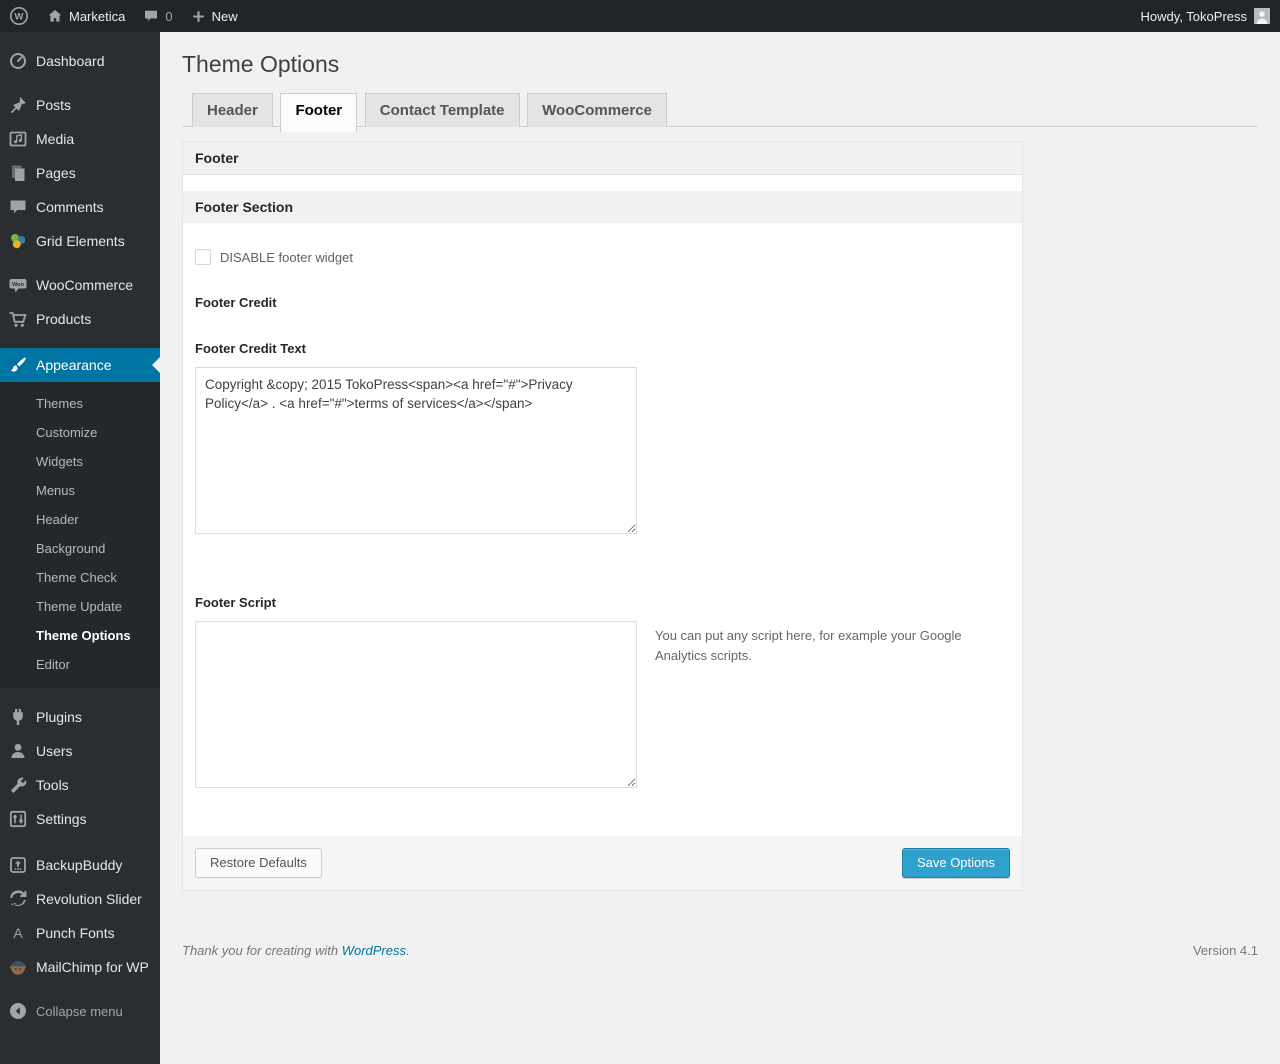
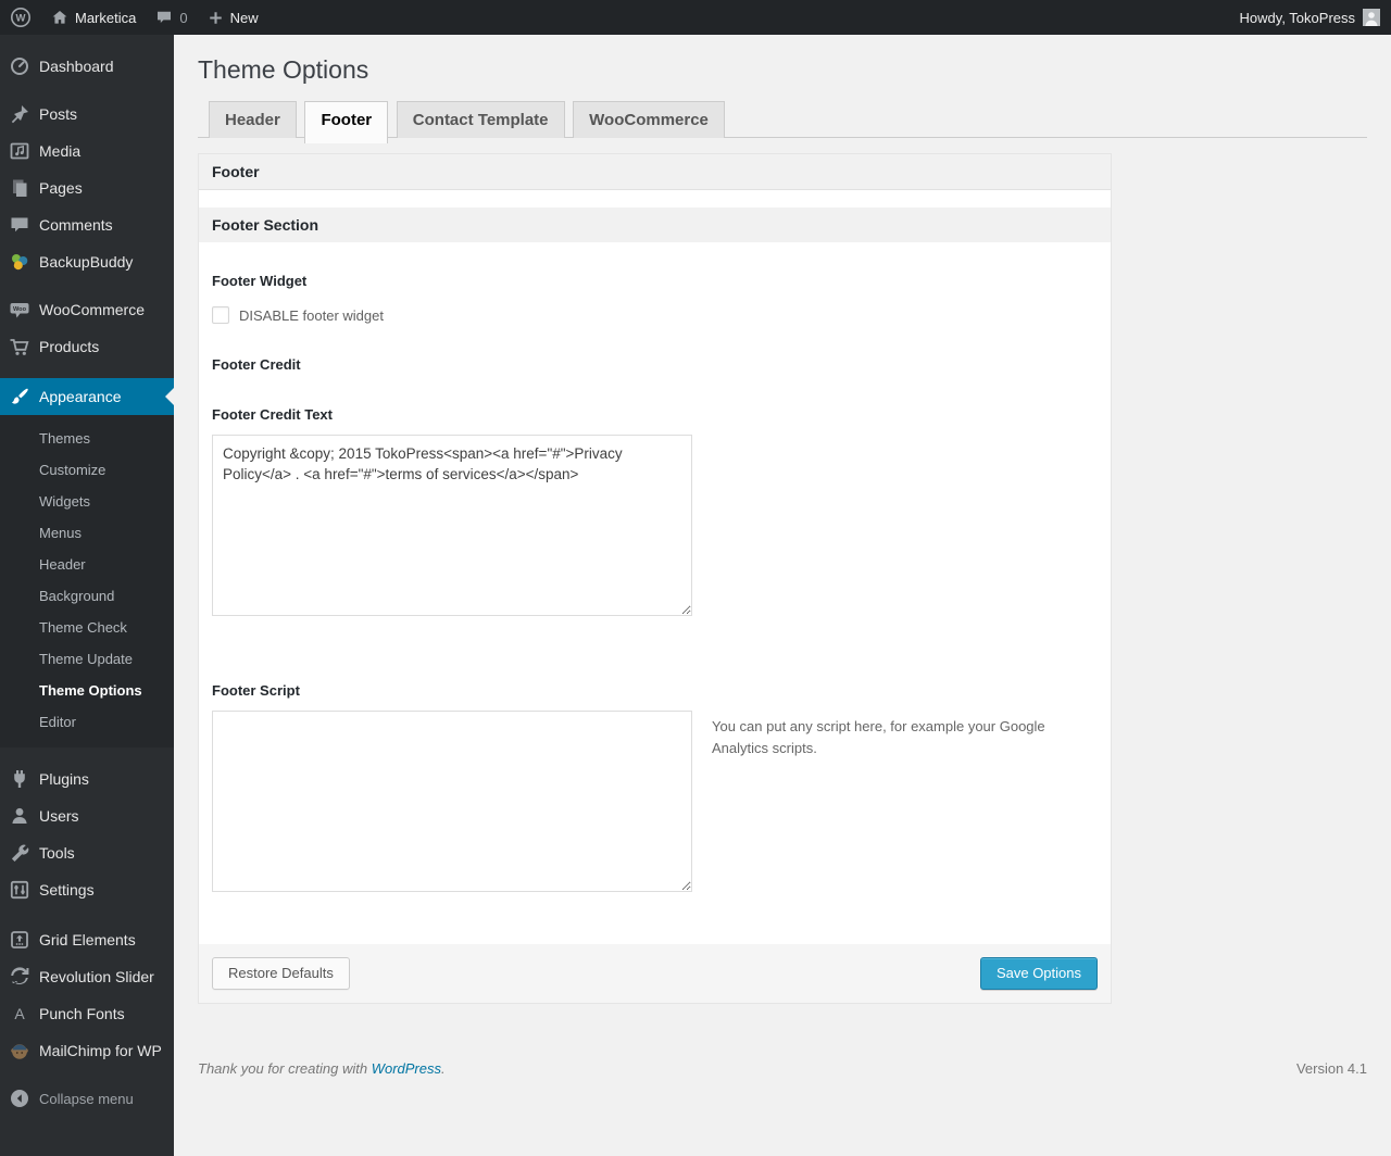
  W
  Marketica
  0
  New
  Howdy, TokoPress
  Dashboard
  Posts
  Media
  Pages
  Comments
- Grid Elements
+ BackupBuddy
  WooCommerce
  Products
  Appearance
  Themes
  Customize
  Widgets
  Menus
  Header
  Background
  Theme Check
  Theme Update
  Theme Options
  Editor
  Plugins
  Users
  Tools
  Settings
- BackupBuddy
+ Grid Elements
  Revolution Slider
  A
  Punch Fonts
  MailChimp for WP
  Collapse menu
  Theme Options
  Header Footer Contact Template WooCommerce
  Footer
  Footer Section
+ Footer Widget
  DISABLE footer widget
  Footer Credit
  Footer Credit Text
  Footer Script
  You can put any script here, for example your Google Analytics scripts.
  Restore Defaults
  Save Options
  Thank you for creating with WordPress.
  Version 4.1
